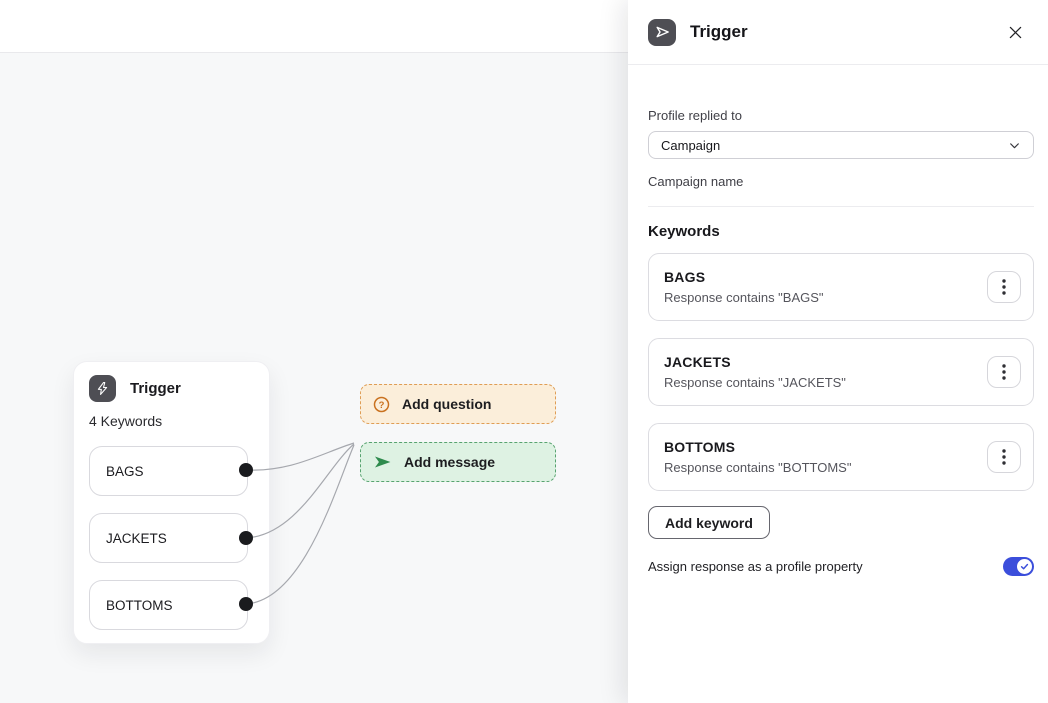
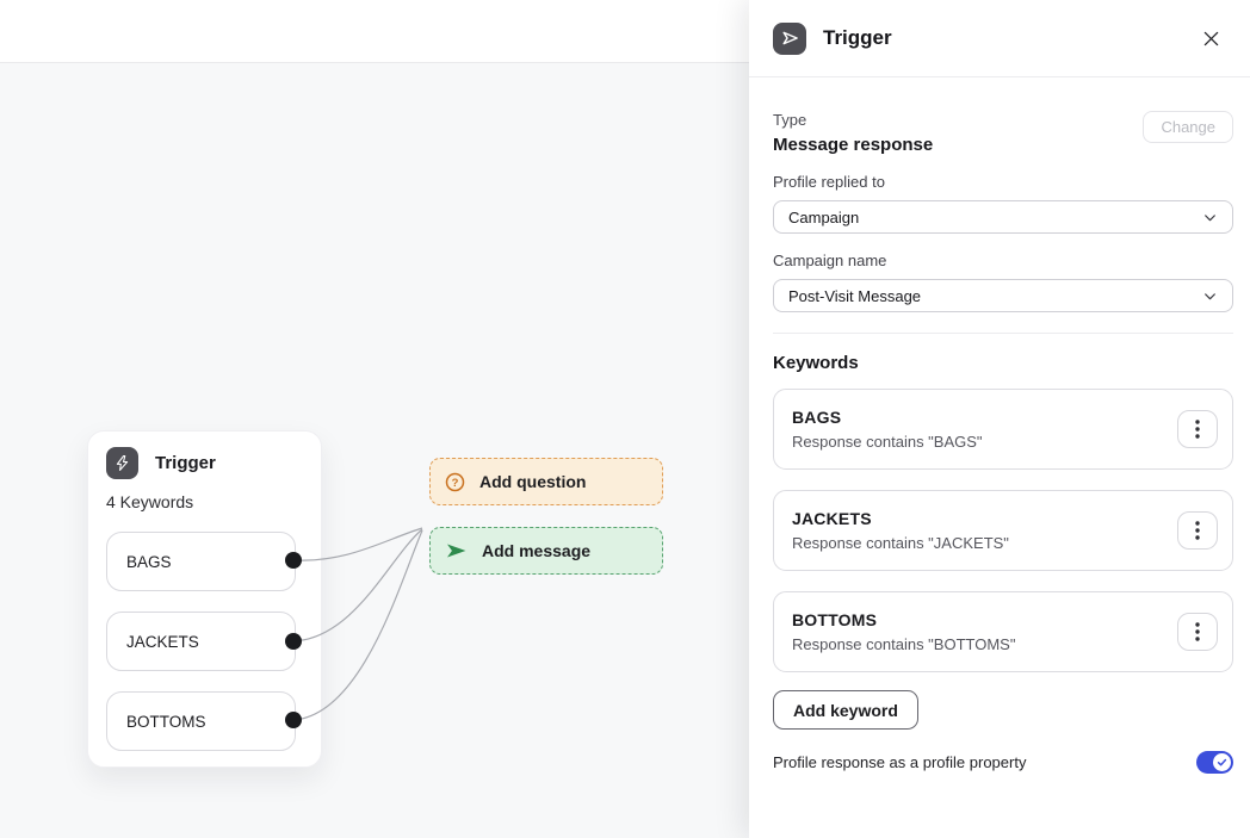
  Trigger
  4 Keywords
  BAGS
  JACKETS
  BOTTOMS
  ?
  Add question
  Add message
  Trigger
+ Type
+ Message response
+ Change
  Profile replied to
  Campaign
  Campaign name
+ Post-Visit Message
  Keywords
  BAGS
  Response contains "BAGS"
  JACKETS
  Response contains "JACKETS"
  BOTTOMS
  Response contains "BOTTOMS"
  Add keyword
- Assign response as a profile property
+ Profile response as a profile property
